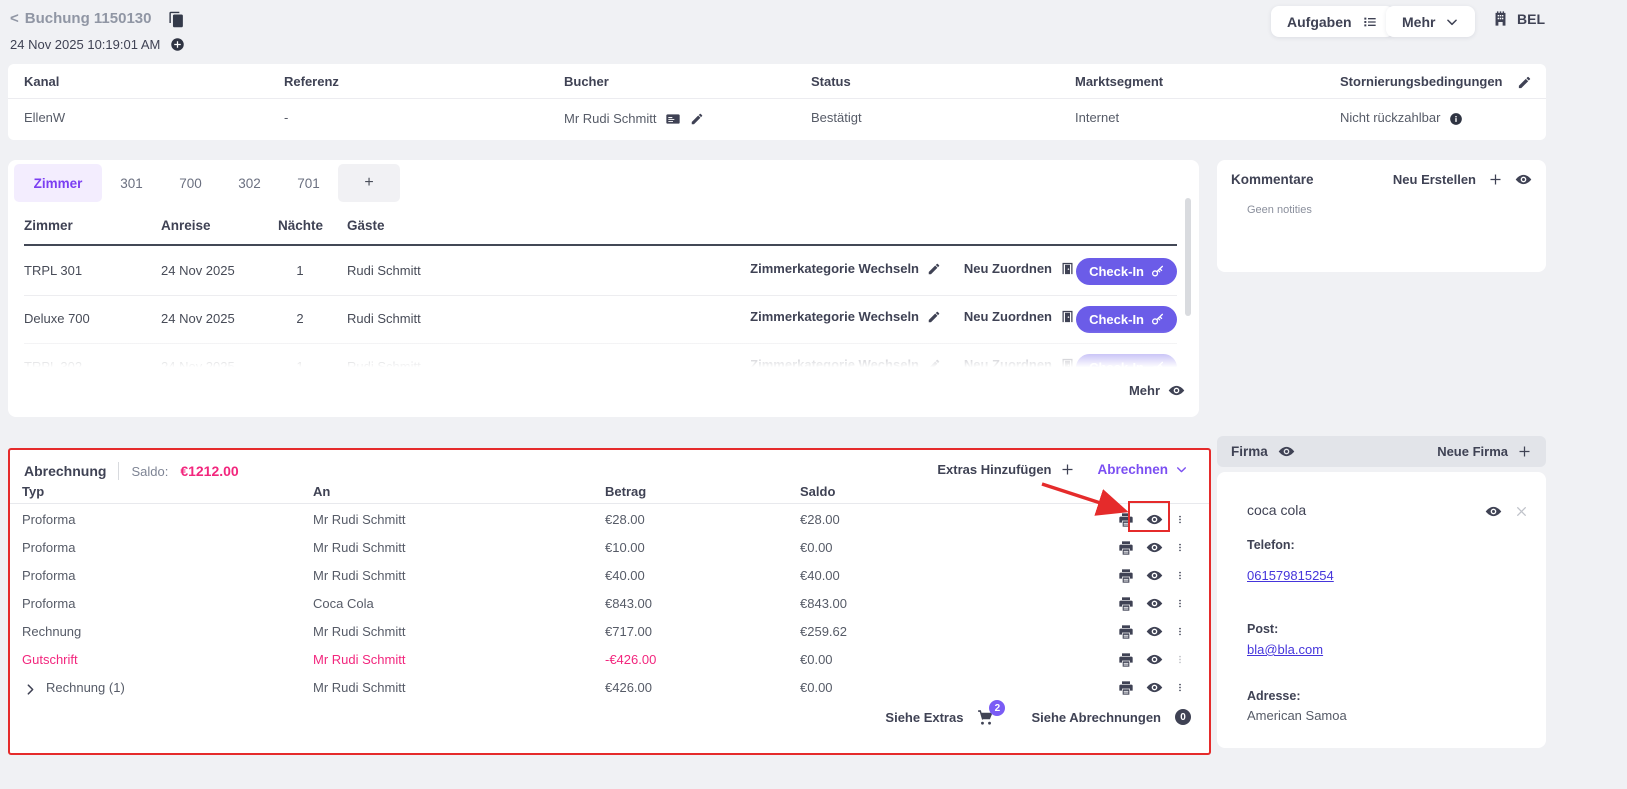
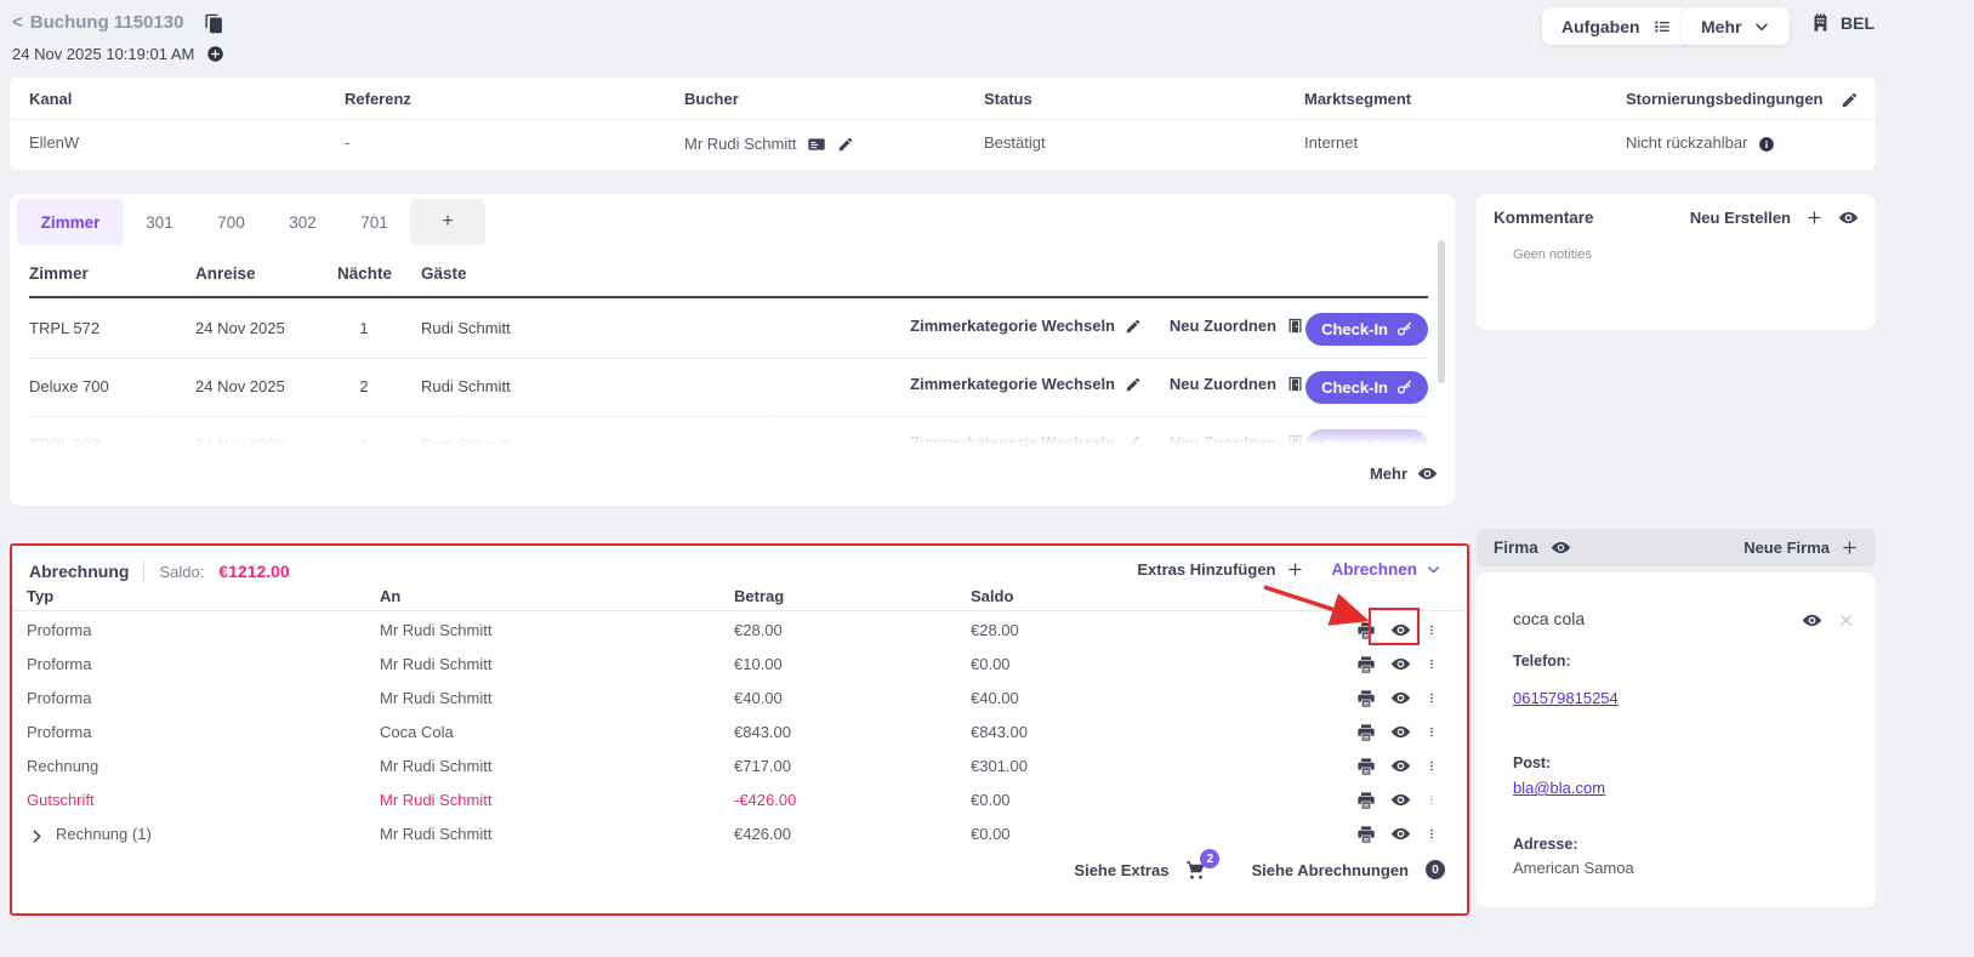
  <
  Buchung 1150130
  24 Nov 2025 10:19:01 AM
  Aufgaben
  Mehr
  BEL
  Kanal
  Referenz
  Bucher
  Status
  Marktsegment
  Stornierungsbedingungen
  EllenW
  -
  Mr Rudi Schmitt
  Bestätigt
  Internet
  Nicht rückzahlbar
  Zimmer
  301
  700
  302
  701
  +
  Zimmer
  Anreise
  Nächte
  Gäste
- TRPL 301
+ TRPL 572
  24 Nov 2025
  1
  Rudi Schmitt
  Zimmerkategorie Wechseln
  Neu Zuordnen
  Check-In
  Deluxe 700
  24 Nov 2025
  2
  Rudi Schmitt
  Zimmerkategorie Wechseln
  Neu Zuordnen
  Check-In
  Mehr
  Abrechnung
  Saldo:
  €1212.00
  Extras Hinzufügen
  Abrechnen
  Typ
  An
  Betrag
  Saldo
  Proforma
  Mr Rudi Schmitt
  €28.00
  €28.00
  Proforma
  Mr Rudi Schmitt
  €10.00
  €0.00
  Proforma
  Mr Rudi Schmitt
  €40.00
  €40.00
  Proforma
  Coca Cola
  €843.00
  €843.00
  Rechnung
  Mr Rudi Schmitt
  €717.00
- €259.62
+ €301.00
  Gutschrift
  Mr Rudi Schmitt
  -€426.00
  €0.00
  Rechnung (1)
  Mr Rudi Schmitt
  €426.00
  €0.00
  Siehe Extras
  2
  Siehe Abrechnungen
  0
  Kommentare
  Neu Erstellen
  Geen notities
  Firma
  Neue Firma
  coca cola
  Telefon:
  061579815254
  Post:
  bla@bla.com
  Adresse:
  American Samoa
